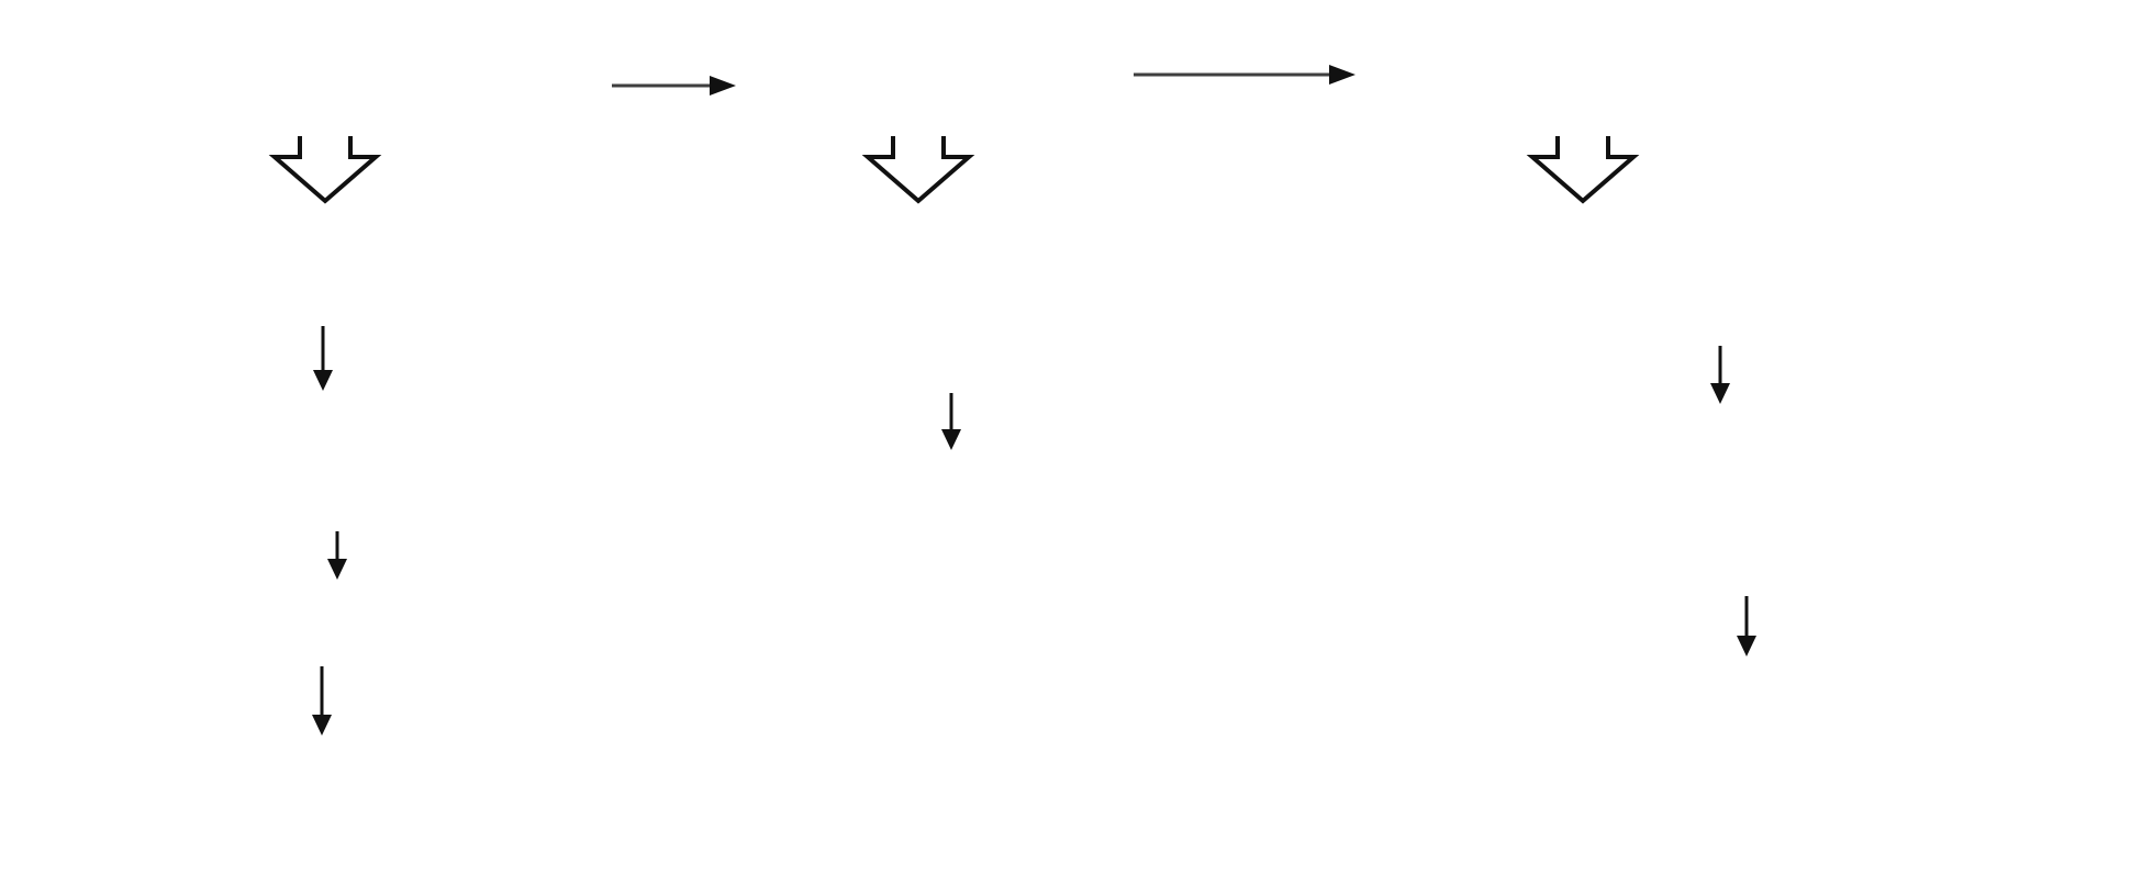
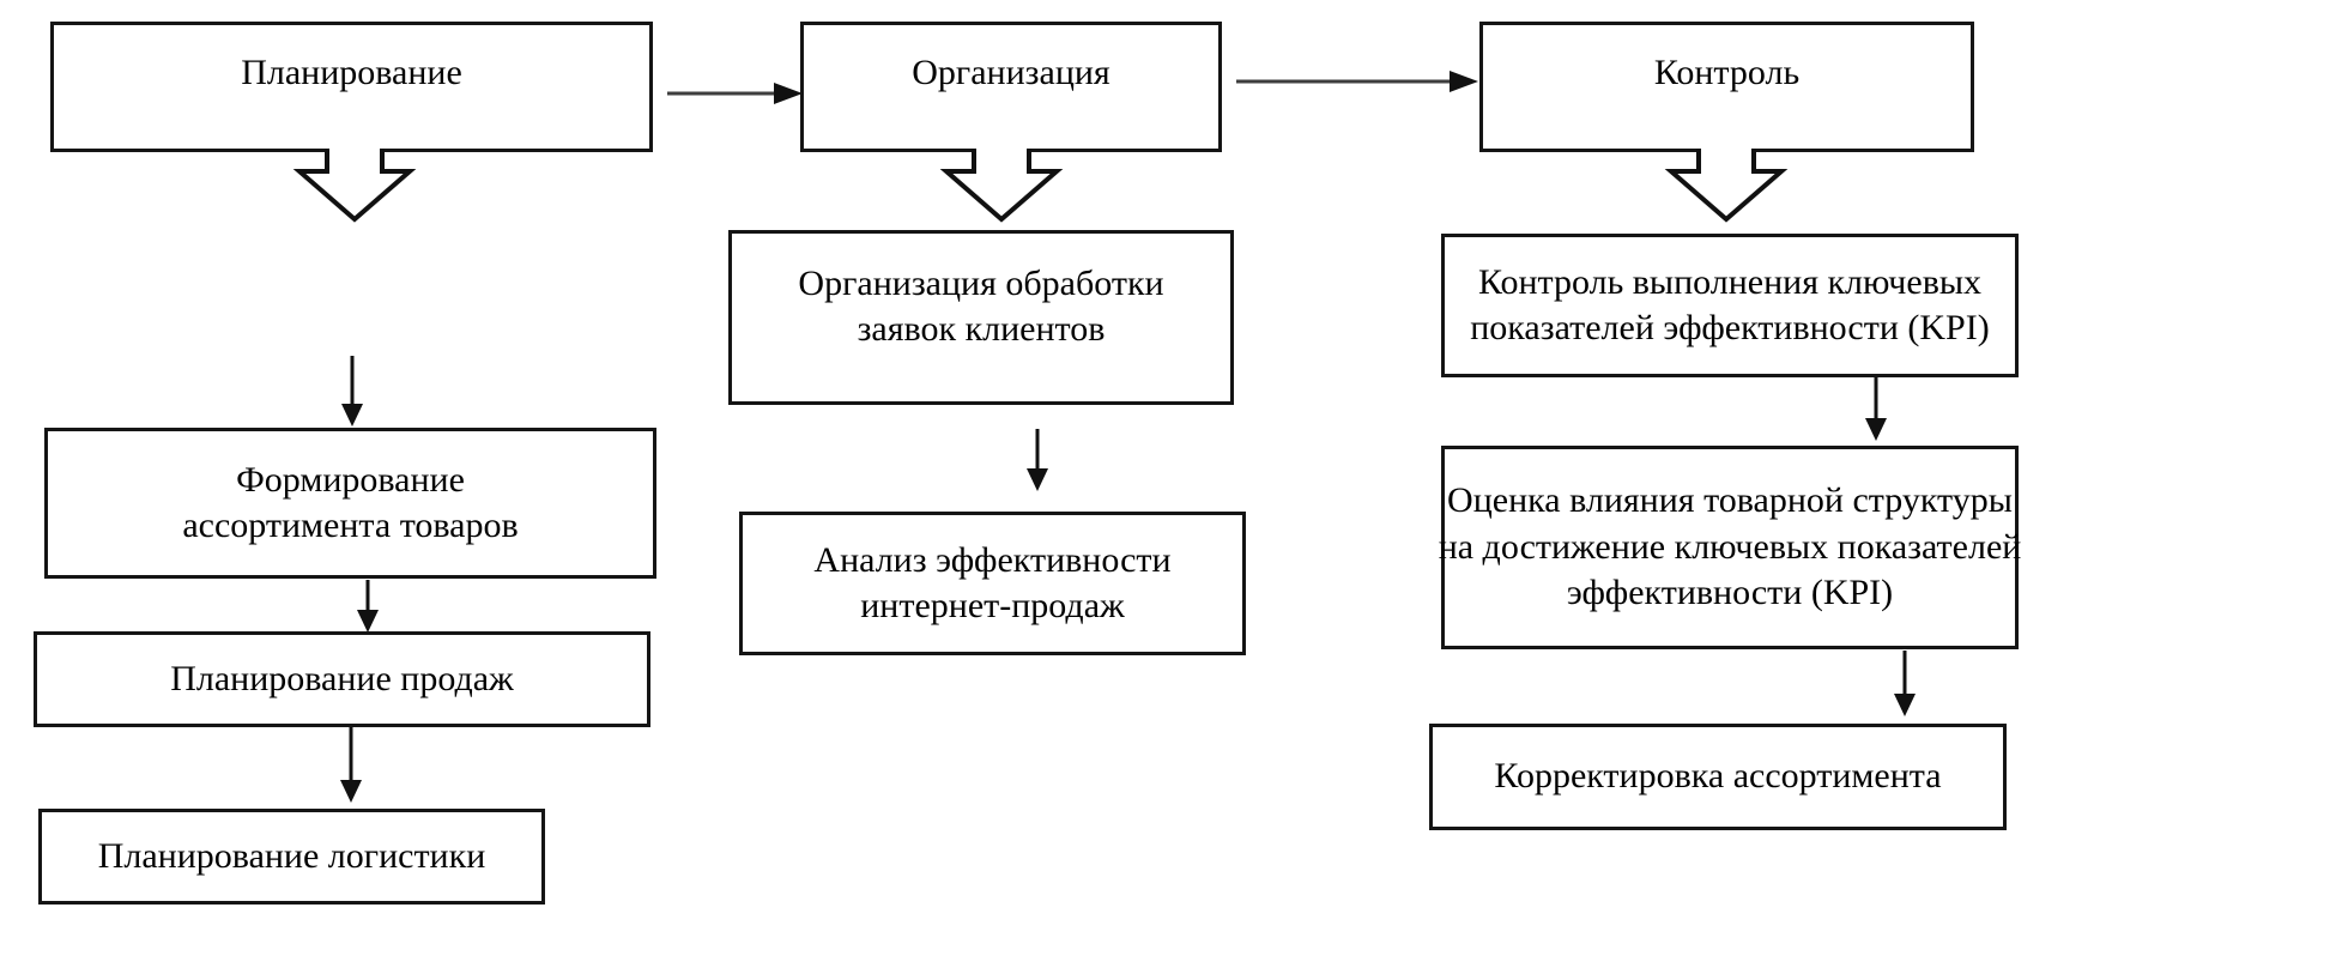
+ Планирование
+ Формирование
+ ассортимента товаров
+ Планирование продаж
+ Планирование логистики
+ Организация
+ Организация обработки
+ заявок клиентов
+ Анализ эффективности
+ интернет-продаж
+ Контроль
+ Контроль выполнения ключевых
+ показателей эффективности (KPI)
+ Оценка влияния товарной структуры
+ на достижение ключевых показателей
+ эффективности (KPI)
+ Корректировка ассортимента
